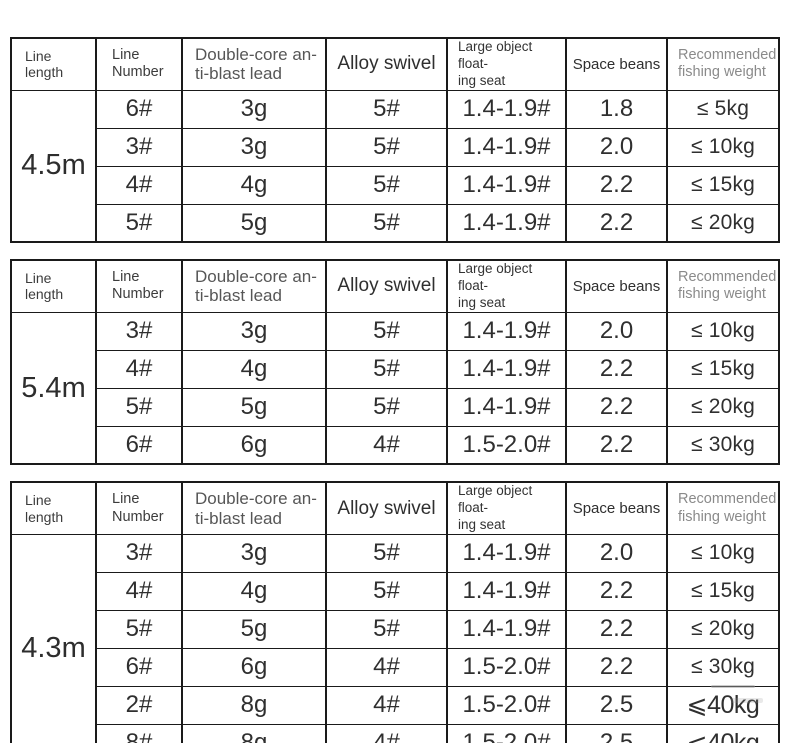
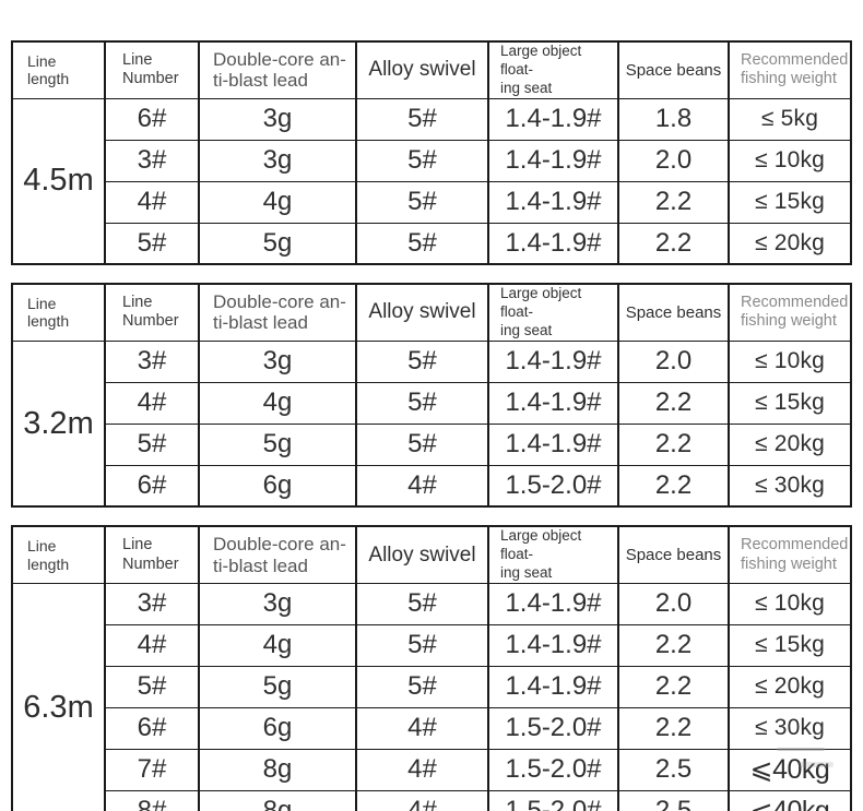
  Line length	Line Number	Double-core an- ti-blast lead	Alloy swivel	Large object float- ing seat	Space beans	Recommended fishing weight
  4.5m	6#	3g	5#	1.4-1.9#	1.8	≤ 5kg
  3#	3g	5#	1.4-1.9#	2.0	≤ 10kg
  4#	4g	5#	1.4-1.9#	2.2	≤ 15kg
  5#	5g	5#	1.4-1.9#	2.2	≤ 20kg
  Line length	Line Number	Double-core an- ti-blast lead	Alloy swivel	Large object float- ing seat	Space beans	Recommended fishing weight
- 5.4m	3#	3g	5#	1.4-1.9#	2.0	≤ 10kg
+ 3.2m	3#	3g	5#	1.4-1.9#	2.0	≤ 10kg
  4#	4g	5#	1.4-1.9#	2.2	≤ 15kg
  5#	5g	5#	1.4-1.9#	2.2	≤ 20kg
  6#	6g	4#	1.5-2.0#	2.2	≤ 30kg
  Line length	Line Number	Double-core an- ti-blast lead	Alloy swivel	Large object float- ing seat	Space beans	Recommended fishing weight
- 4.3m	3#	3g	5#	1.4-1.9#	2.0	≤ 10kg
+ 6.3m	3#	3g	5#	1.4-1.9#	2.0	≤ 10kg
  4#	4g	5#	1.4-1.9#	2.2	≤ 15kg
  5#	5g	5#	1.4-1.9#	2.2	≤ 20kg
  6#	6g	4#	1.5-2.0#	2.2	≤ 30kg
- 2#	8g	4#	1.5-2.0#	2.5	⩽40kg
+ 7#	8g	4#	1.5-2.0#	2.5	⩽40kg
